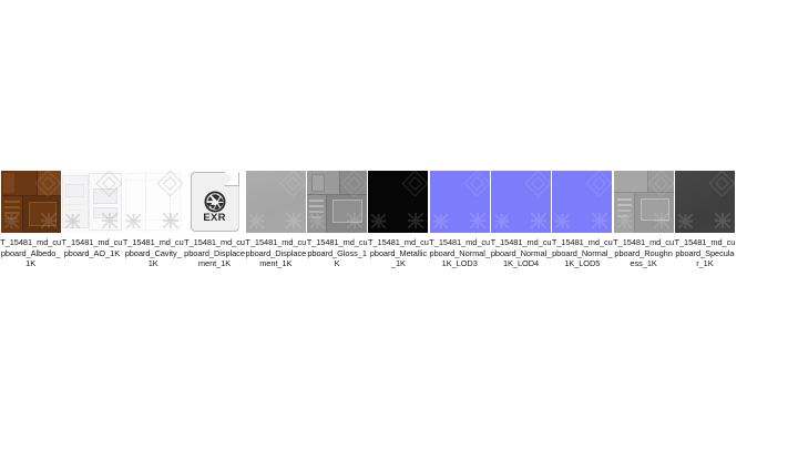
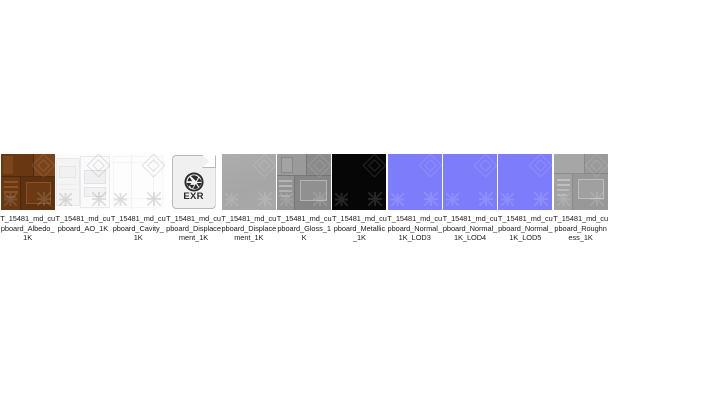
  T_15481_md_cupboard_Albedo_1K
  T_15481_md_cupboard_AO_1K
  T_15481_md_cupboard_Cavity_1K
  EXR
  T_15481_md_cupboard_Displacement_1K
  T_15481_md_cupboard_Displacement_1K
  T_15481_md_cupboard_Gloss_1K
  T_15481_md_cupboard_Metallic_1K
  T_15481_md_cupboard_Normal_1K_LOD3
  T_15481_md_cupboard_Normal_1K_LOD4
  T_15481_md_cupboard_Normal_1K_LOD5
  T_15481_md_cupboard_Roughness_1K
- T_15481_md_cupboard_Specular_1K
